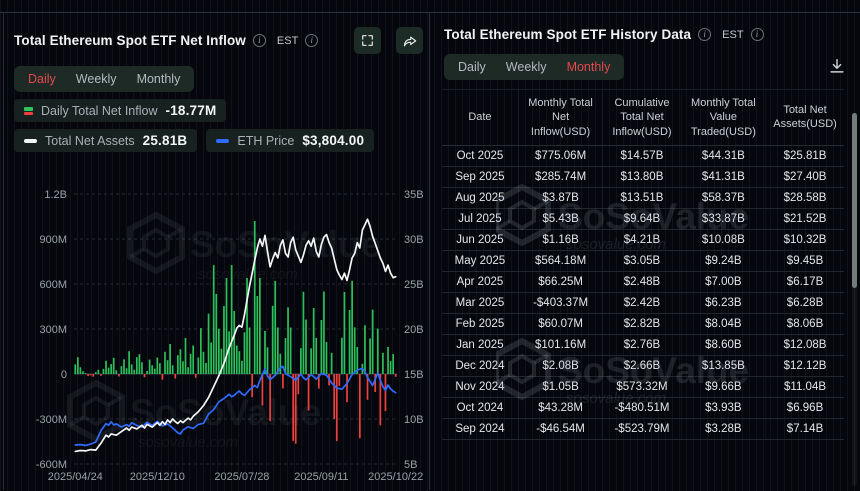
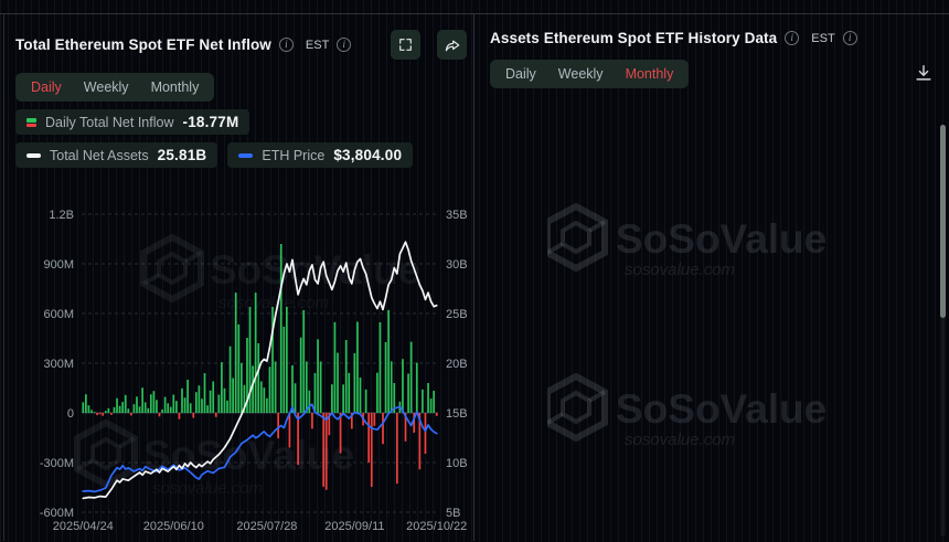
  Total Ethereum Spot ETF Net Inflow
  i
  EST
  i
  Daily
  Weekly
  Monthly
  Daily Total Net Inflow
  -18.77M
  Total Net Assets
  25.81B
  ETH Price
  $3,804.00
  1.2B
  35B
  900M
  30B
  600M
  25B
  300M
  20B
  0
  15B
  -300M
  10B
  -600M
  5B
  2025/04/24
- 2025/12/10
+ 2025/06/10
  2025/07/28
  2025/09/11
  2025/10/22
  SoSoValue
  sosovalue.com
  SoSoValue
  sosovalue.com
- Total Ethereum Spot ETF History Data
+ Assets Ethereum Spot ETF History Data
  i
  EST
  i
  Daily
  Weekly
  Monthly
- Date	Monthly Total Net Inflow(USD)	Cumulative Total Net Inflow(USD)	Monthly Total Value Traded(USD)	Total Net Assets(USD)
- Oct 2025	$775.06M	$14.57B	$44.31B	$25.81B
- Sep 2025	$285.74M	$13.80B	$41.31B	$27.40B
- Aug 2025	$3.87B	$13.51B	$58.37B	$28.58B
- Jul 2025	$5.43B	$9.64B	$33.87B	$21.52B
- Jun 2025	$1.16B	$4.21B	$10.08B	$10.32B
- May 2025	$564.18M	$3.05B	$9.24B	$9.45B
- Apr 2025	$66.25M	$2.48B	$7.00B	$6.17B
- Mar 2025	-$403.37M	$2.42B	$6.23B	$6.28B
- Feb 2025	$60.07M	$2.82B	$8.04B	$8.06B
- Jan 2025	$101.16M	$2.76B	$8.60B	$12.08B
- Dec 2024	$2.08B	$2.66B	$13.85B	$12.12B
- Nov 2024	$1.05B	$573.32M	$9.66B	$11.04B
- Oct 2024	$43.28M	-$480.51M	$3.93B	$6.96B
- Sep 2024	-$46.54M	-$523.79M	$3.28B	$7.14B
  SoSoValue
  sosovalue.com
  SoSoValue
  sosovalue.com
